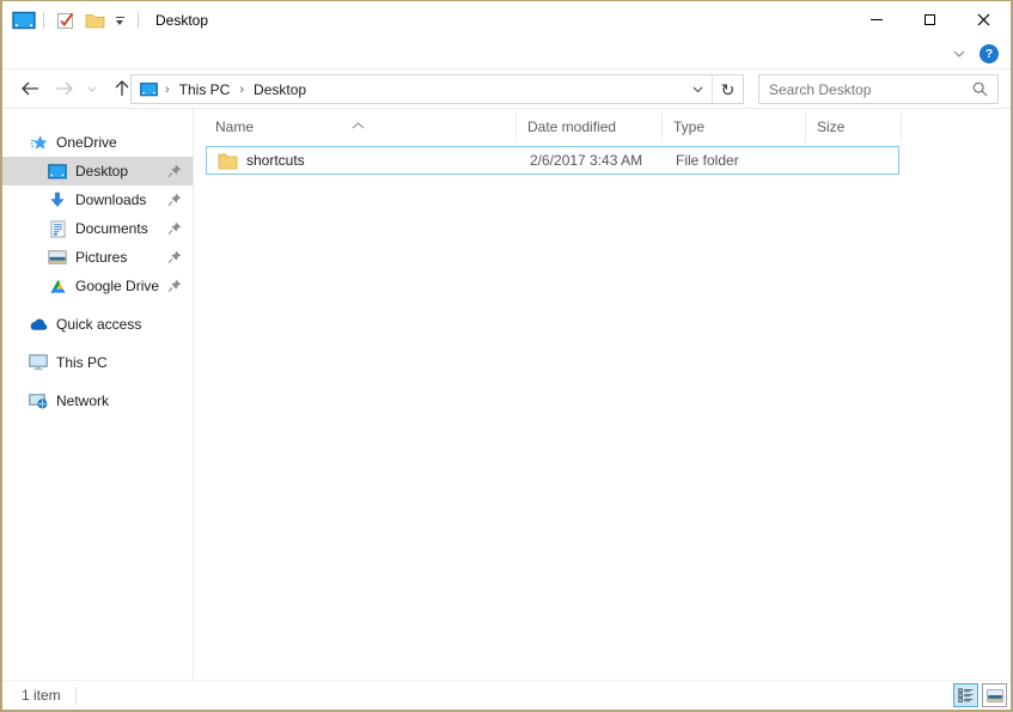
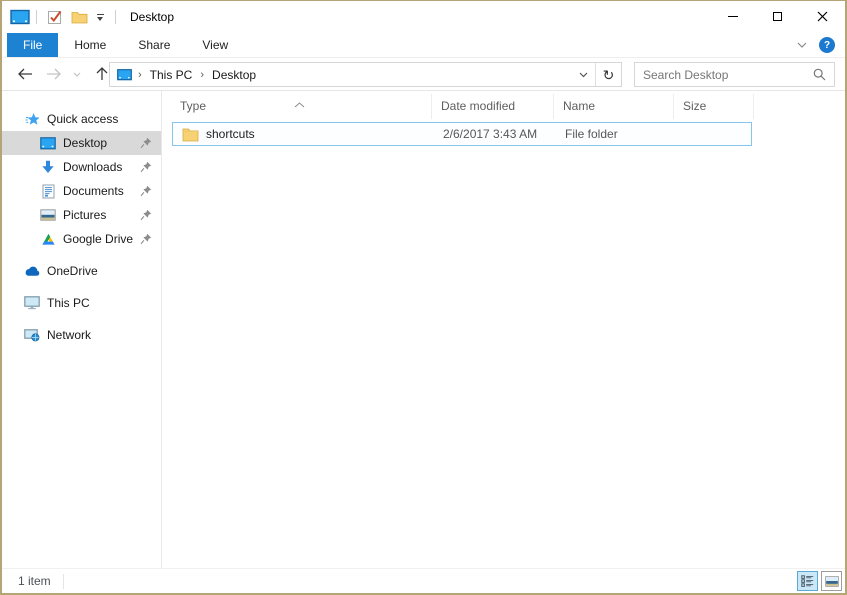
  Desktop
+ File
+ Home
+ Share
+ View
  ?
  ›
  This PC
  ›
  Desktop
  ↻
  Search Desktop
- OneDrive
+ Quick access
  Desktop
  Downloads
  Documents
  Pictures
  Google Drive
- Quick access
+ OneDrive
  This PC
  Network
- Name
+ Type
  Date modified
- Type
+ Name
  Size
  shortcuts
  2/6/2017 3:43 AM
  File folder
  1 item
